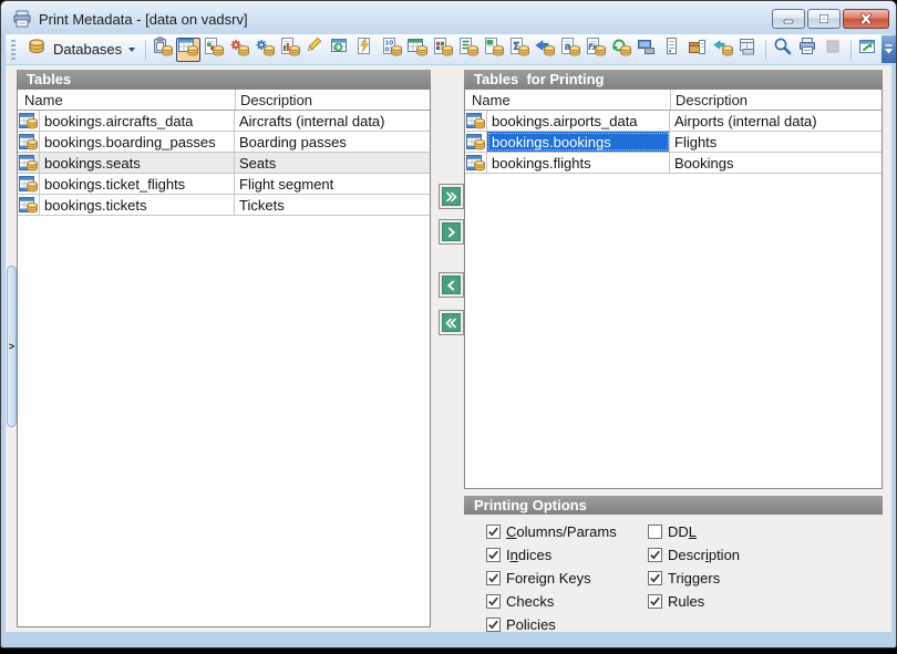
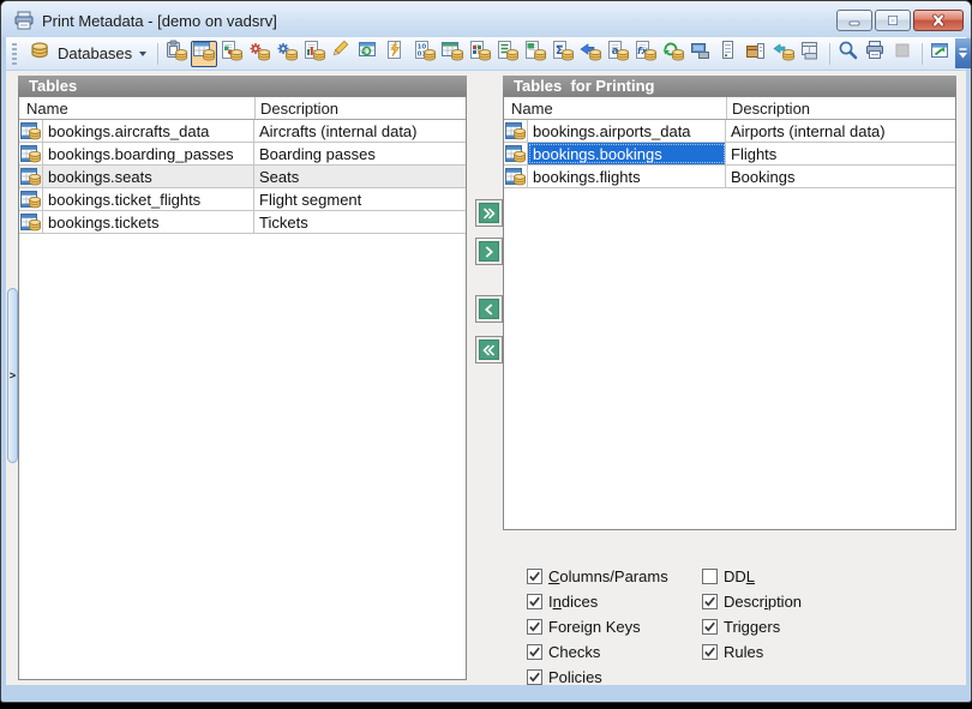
- Print Metadata - [data on vadsrv]
+ Print Metadata - [demo on vadsrv]
  Databases
  Σ
  a
  fx
  >
  Tables
  Name
  Description
  bookings.aircrafts_data
  Aircrafts (internal data)
  bookings.boarding_passes
  Boarding passes
  bookings.seats
  Seats
  bookings.ticket_flights
  Flight segment
  bookings.tickets
  Tickets
  Tables for Printing
  Name
  Description
  bookings.airports_data
  Airports (internal data)
  bookings.bookings
  Flights
  bookings.flights
  Bookings
- Printing Options
  Columns/Params
  Indices
  Foreign Keys
  Checks
  Policies
  DDL
  Description
  Triggers
  Rules
